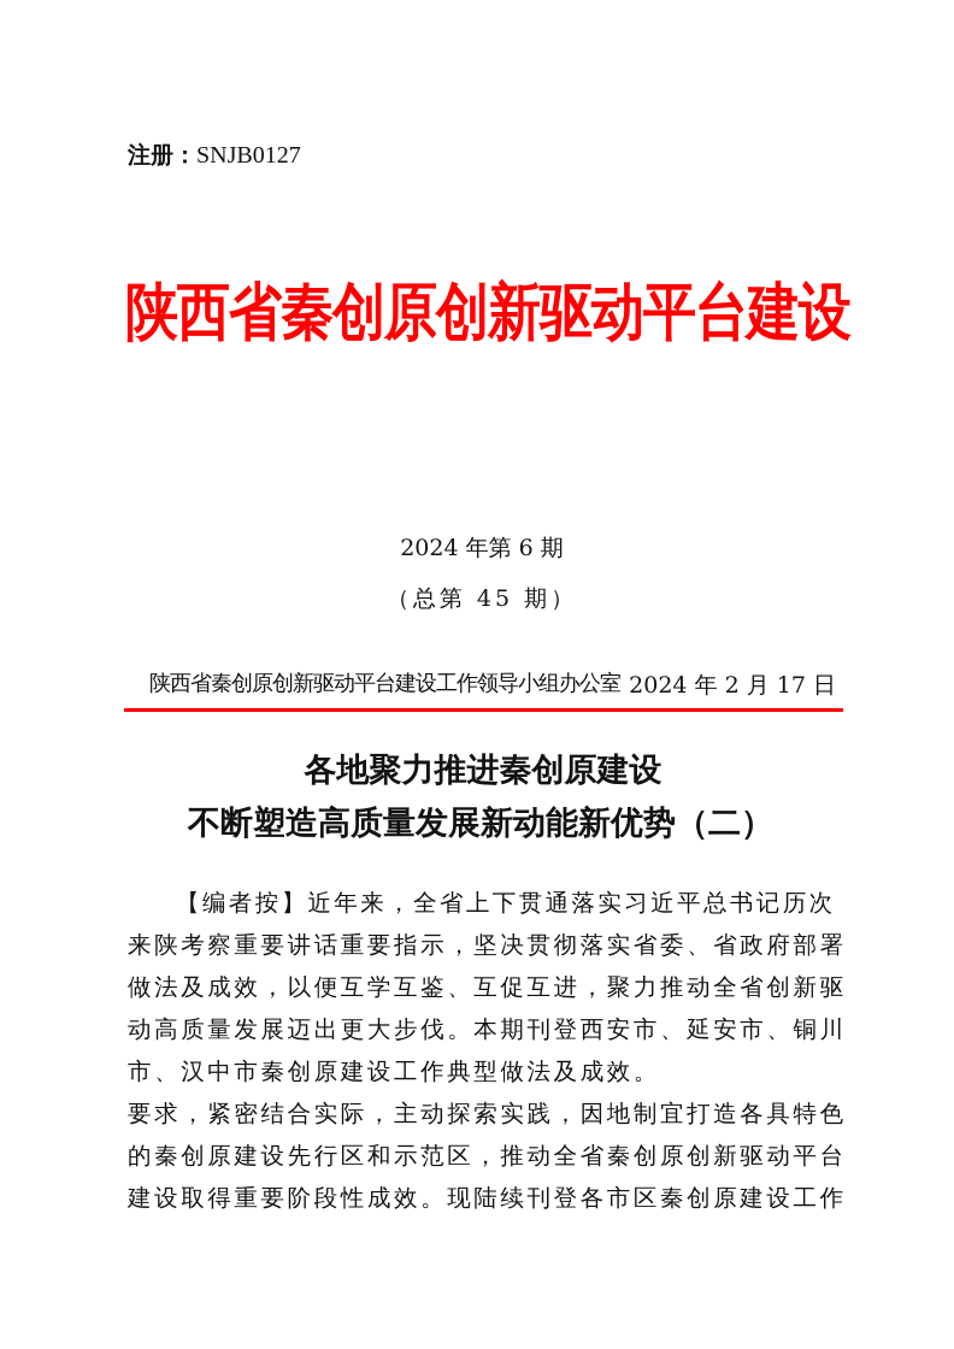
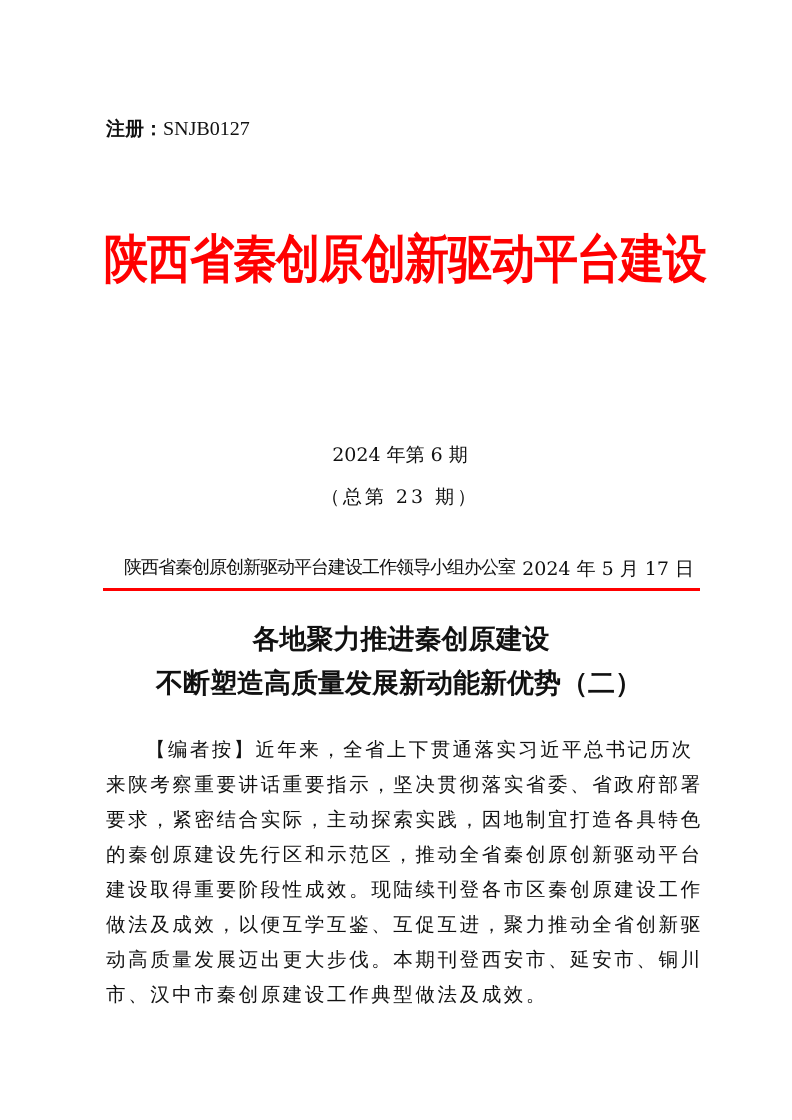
  注册：SNJB0127
  陕西省秦创原创新驱动平台建设
  2024 年第 6 期
- （总第 45 期）
+ （总第 23 期）
  陕西省秦创原创新驱动平台建设工作领导小组办公室
- 2024 年 2 月 17 日
+ 2024 年 5 月 17 日
  各地聚力推进秦创原建设
  不断塑造高质量发展新动能新优势（二）
  【编者按】近年来，全省上下贯通落实习近平总书记历次
  来陕考察重要讲话重要指示，坚决贯彻落实省委、省政府部署
- 做法及成效，以便互学互鉴、互促互进，聚力推动全省创新驱
+ 要求，紧密结合实际，主动探索实践，因地制宜打造各具特色
- 动高质量发展迈出更大步伐。本期刊登西安市、延安市、铜川
+ 的秦创原建设先行区和示范区，推动全省秦创原创新驱动平台
- 市、汉中市秦创原建设工作典型做法及成效。
+ 建设取得重要阶段性成效。现陆续刊登各市区秦创原建设工作
- 要求，紧密结合实际，主动探索实践，因地制宜打造各具特色
+ 做法及成效，以便互学互鉴、互促互进，聚力推动全省创新驱
- 的秦创原建设先行区和示范区，推动全省秦创原创新驱动平台
+ 动高质量发展迈出更大步伐。本期刊登西安市、延安市、铜川
- 建设取得重要阶段性成效。现陆续刊登各市区秦创原建设工作
+ 市、汉中市秦创原建设工作典型做法及成效。
